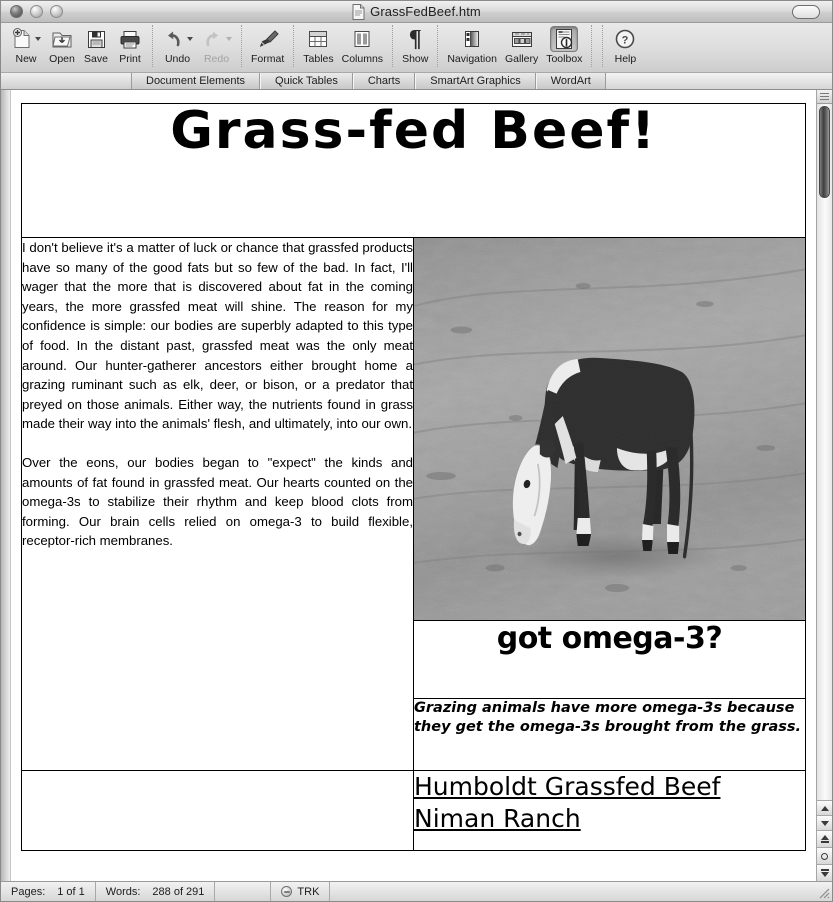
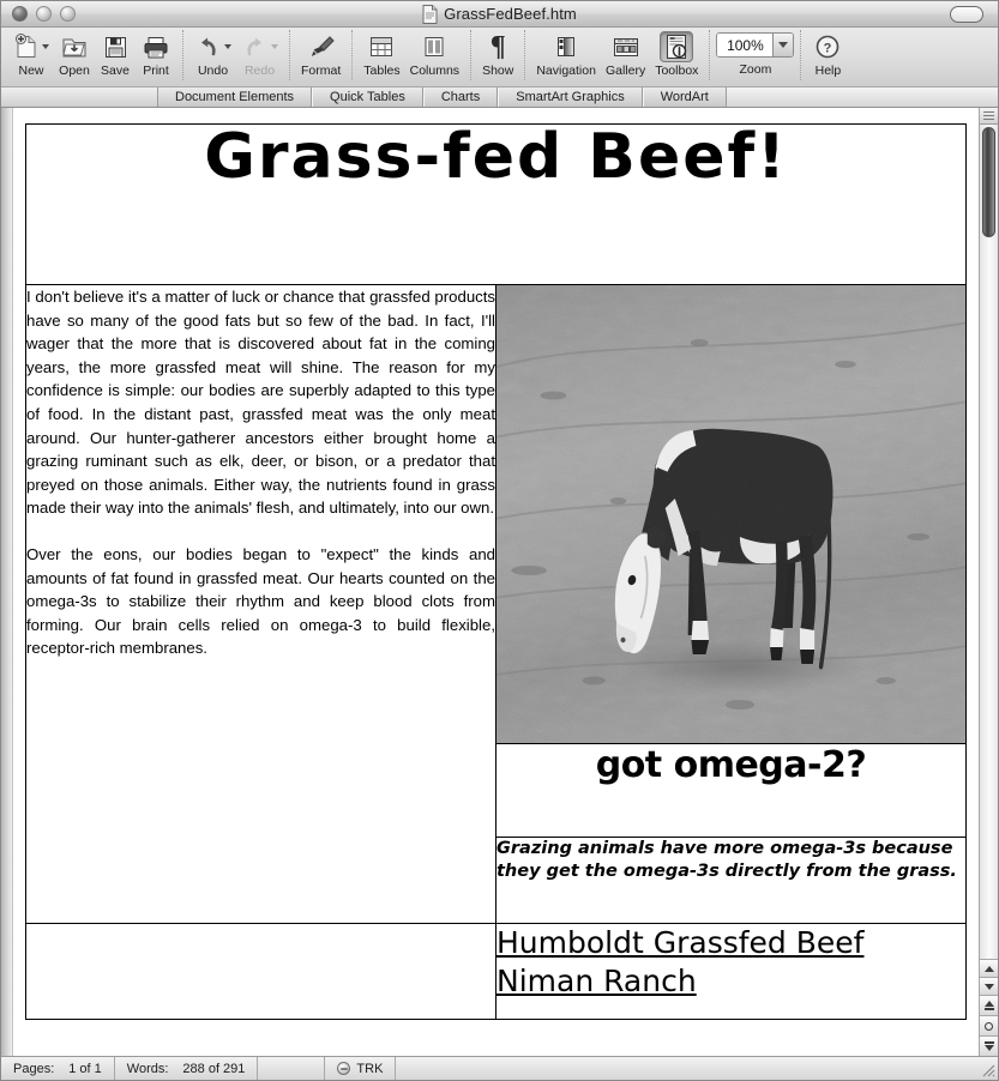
  GrassFedBeef.htm
  New
  Open
  Save
  Print
  Undo
  Redo
  Format
  Tables
  Columns
  ¶
  Show
  Navigation
  Gallery
  Toolbox
+ 100%
+ Zoom
  ?
  Help
  Document Elements
  Quick Tables
  Charts
  SmartArt Graphics
  WordArt
  Grass-fed Beef!
  I don't believe it's a matter of luck or chance that grassfed products have so many of the good fats but so few of the bad. In fact, I'll wager that the more that is discovered about fat in the coming years, the more grassfed meat will shine. The reason for my confidence is simple: our bodies are superbly adapted to this type of food. In the distant past, grassfed meat was the only meat around. Our hunter-gatherer ancestors either brought home a grazing ruminant such as elk, deer, or bison, or a predator that preyed on those animals. Either way, the nutrients found in grass made their way into the animals' flesh, and ultimately, into our own. Over the eons, our bodies began to "expect" the kinds and amounts of fat found in grassfed meat. Our hearts counted on the omega-3s to stabilize their rhythm and keep blood clots from forming. Our brain cells relied on omega-3 to build flexible, receptor-rich membranes.
- got omega-3?
+ got omega-2?
- Grazing animals have more omega-3s because they get the omega-3s brought from the grass.
+ Grazing animals have more omega-3s because they get the omega-3s directly from the grass.
  	Humboldt Grassfed Beef Niman Ranch
  Pages:
  1 of 1
  Words:
  288 of 291
  TRK
